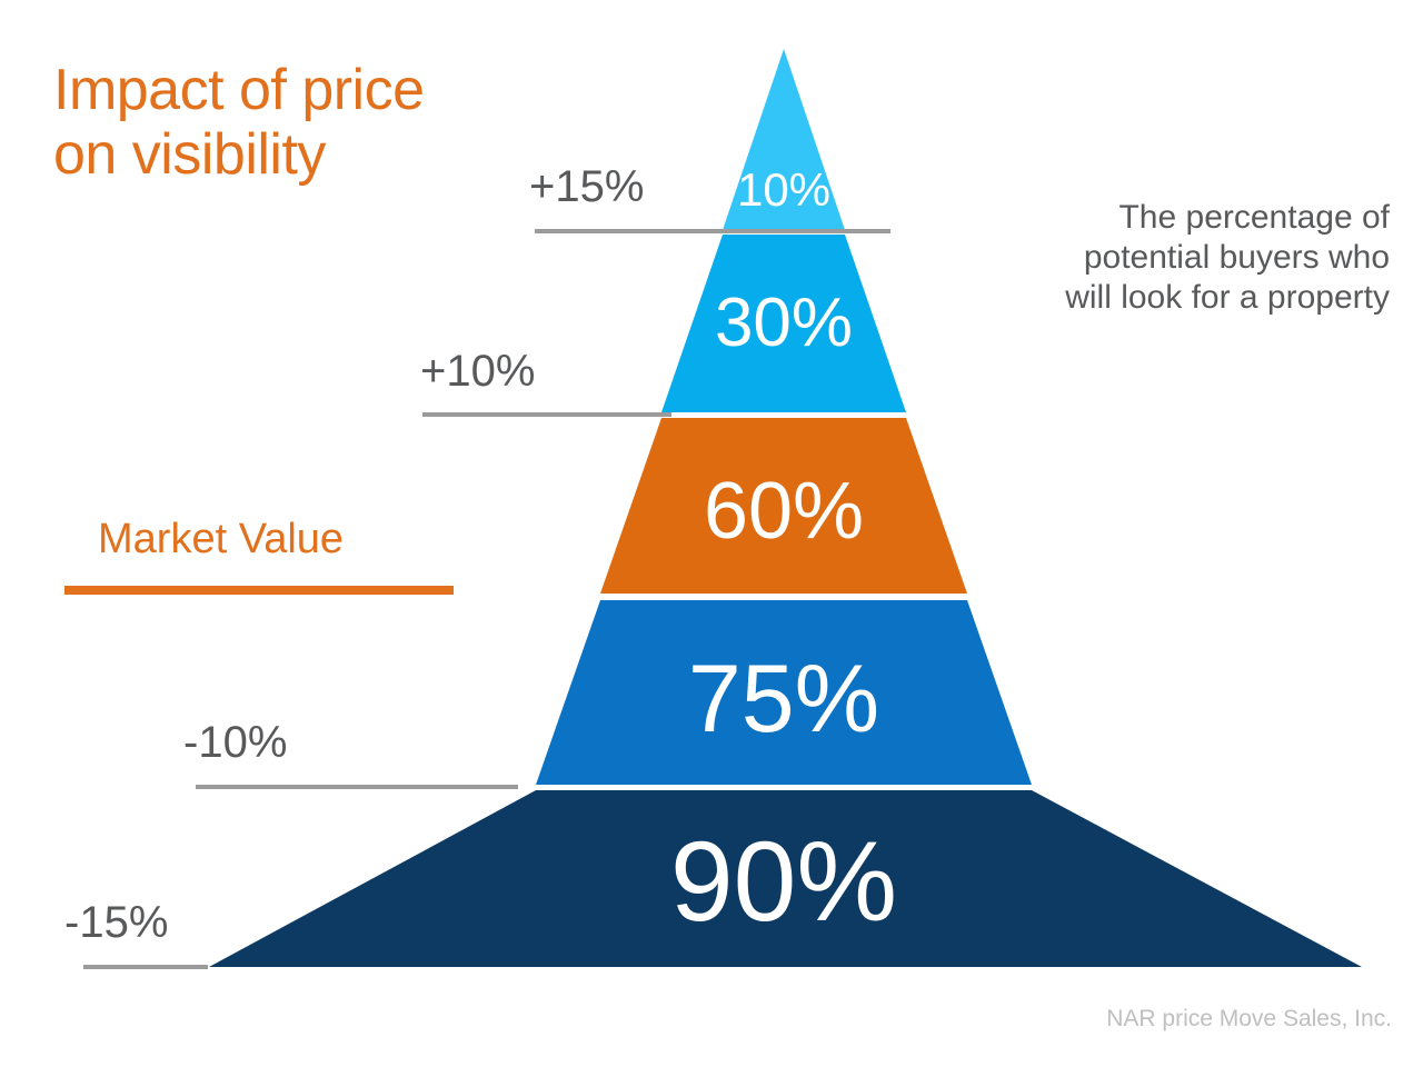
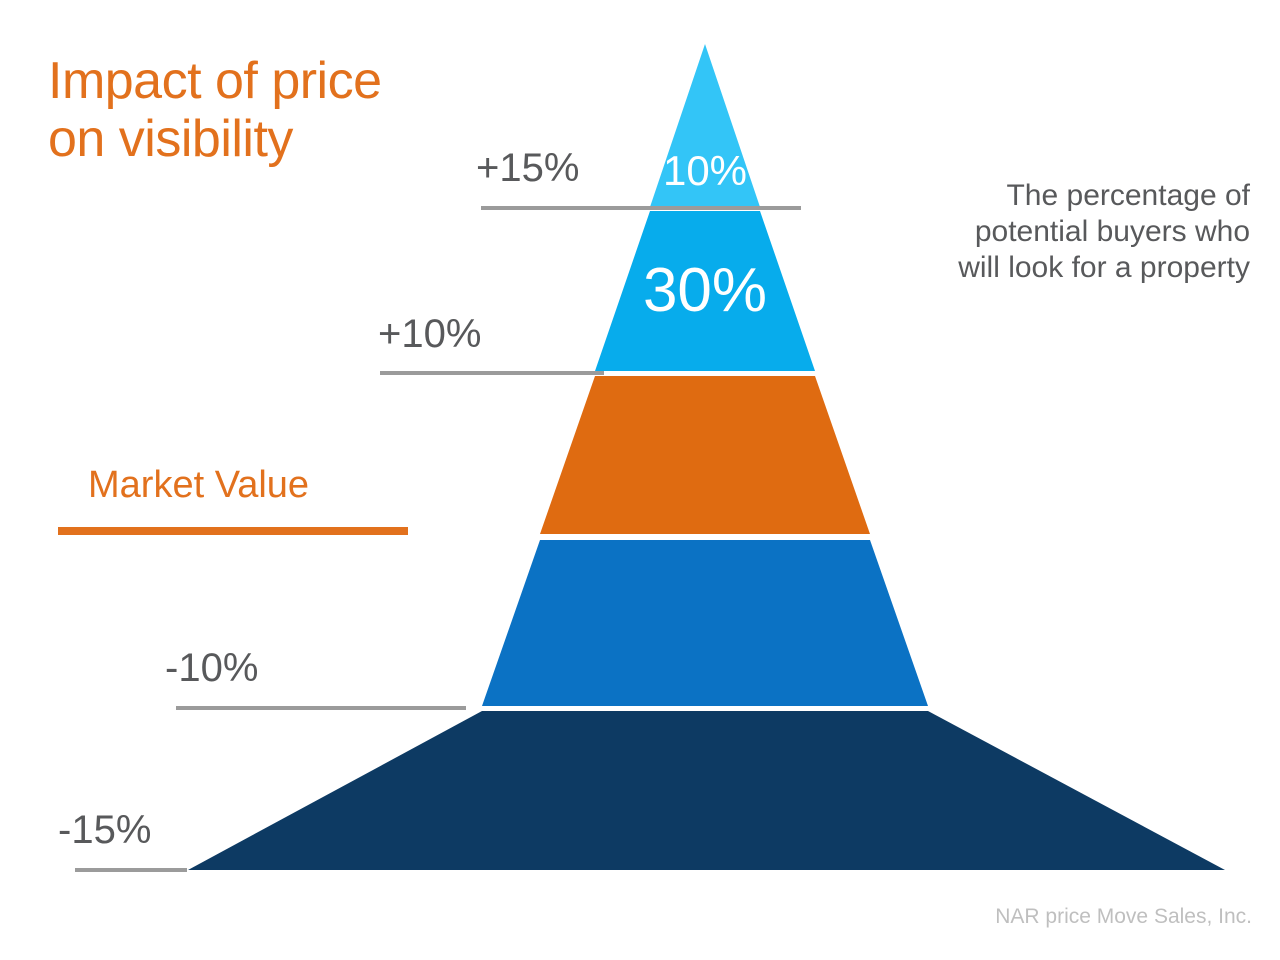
  Impact of price
  on visibility
  The percentage of
  potential buyers who
  will look for a property
  10%
  30%
- 60%
- 75%
- 90%
  +15%
  +10%
  Market Value
  -10%
  -15%
  NAR price Move Sales, Inc.
